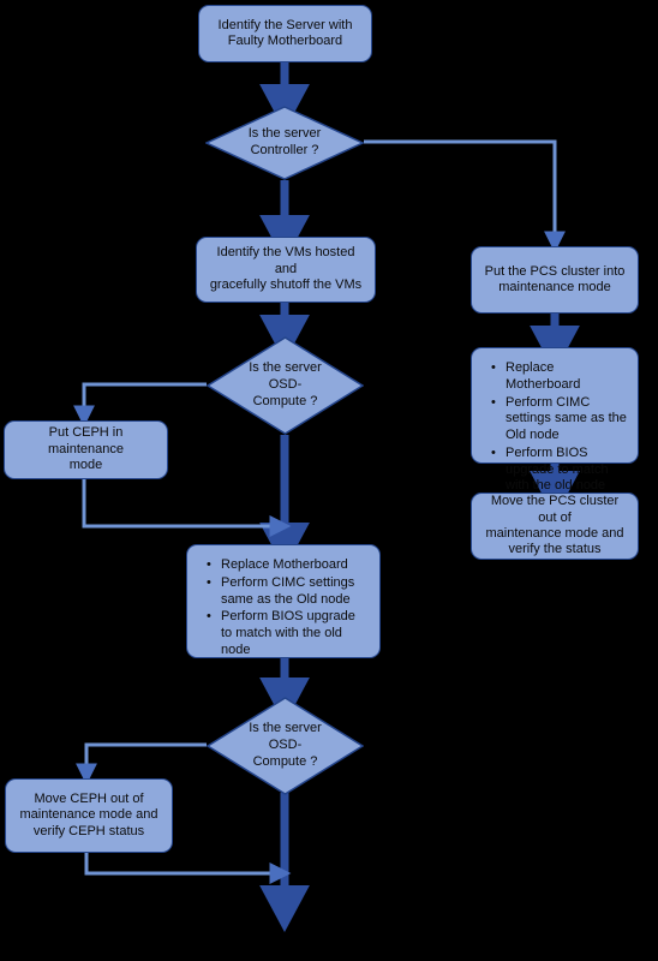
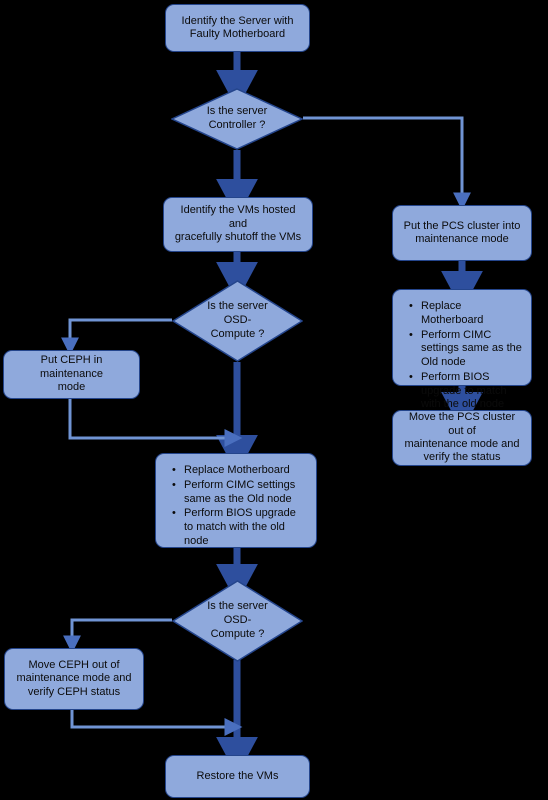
  Identify the Server with
  Faulty Motherboard
  Is the server
  Controller ?
  Identify the VMs hosted and
  gracefully shutoff the VMs
  Put the PCS cluster into
  maintenance mode
  Replace Motherboard
  Perform CIMC settings same as the Old node
  Perform BIOS upgrade to match with the old node
  Move the PCS cluster out of
  maintenance mode and
  verify the status
  Is the server
  OSD-
  Compute ?
  Put CEPH in maintenance
  mode
  Replace Motherboard
  Perform CIMC settings same as the Old node
  Perform BIOS upgrade to match with the old node
  Is the server
  OSD-
  Compute ?
  Move CEPH out of
  maintenance mode and
  verify CEPH status
+ Restore the VMs
